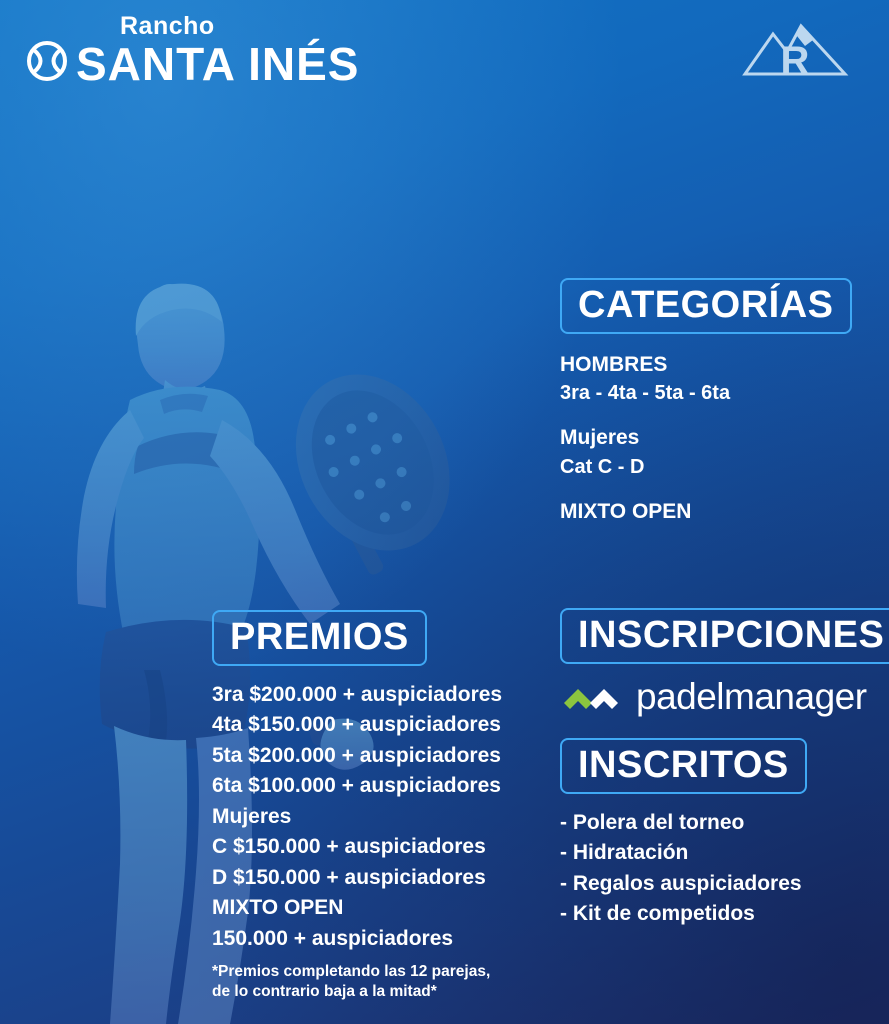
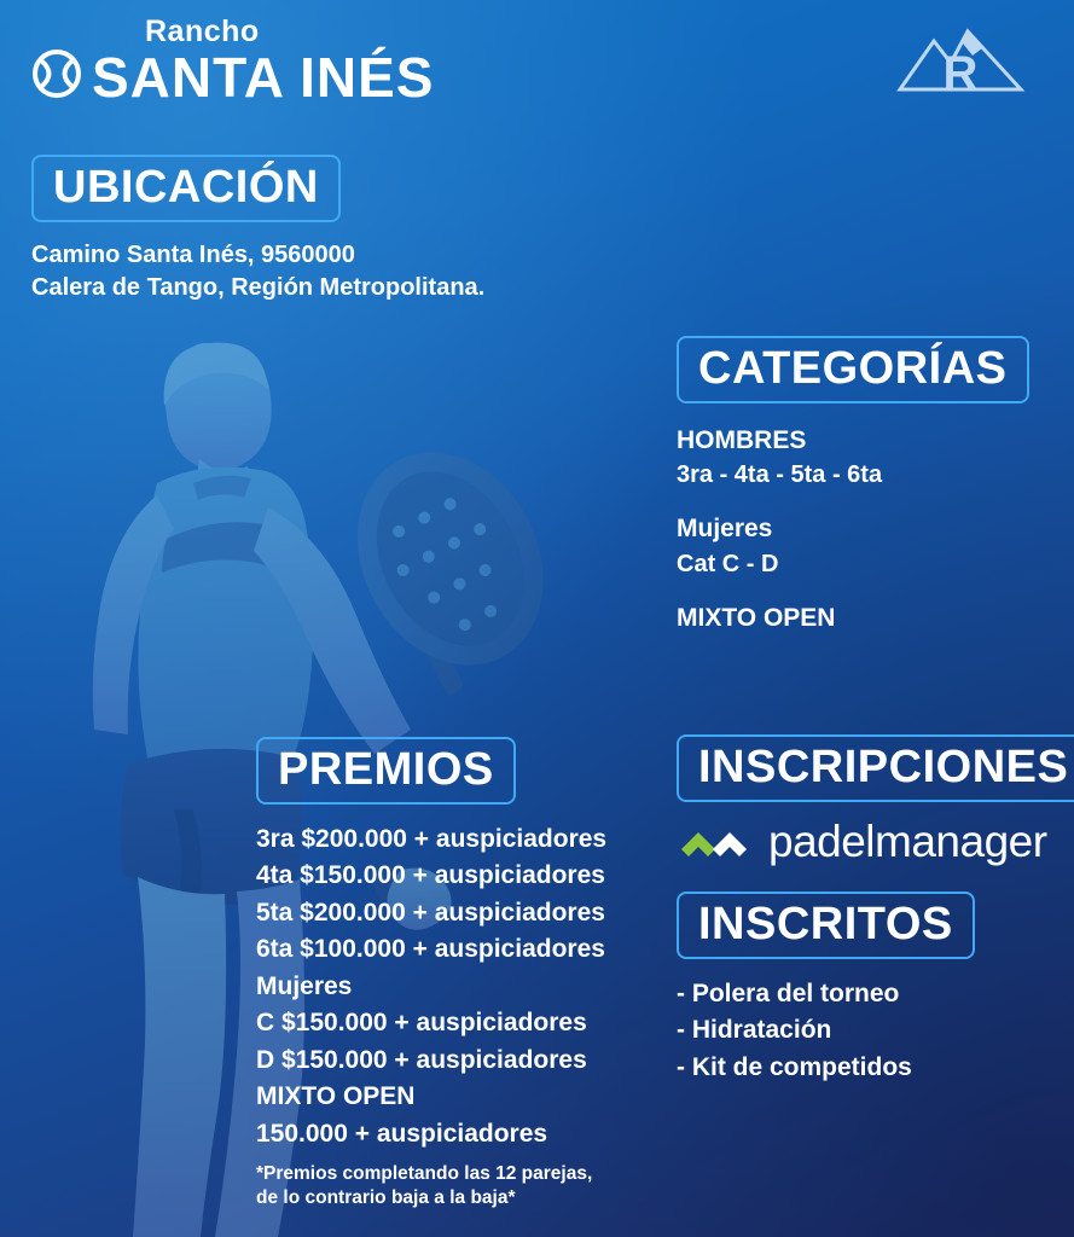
  Rancho
  SANTA INÉS
  R
+ UBICACIÓN
+ Camino Santa Inés, 9560000
+ Calera de Tango, Región Metropolitana.
  CATEGORÍAS
  HOMBRES
  3ra - 4ta - 5ta - 6ta
  Mujeres
  Cat C - D
  MIXTO OPEN
  PREMIOS
  3ra $200.000 + auspiciadores
  4ta $150.000 + auspiciadores
  5ta $200.000 + auspiciadores
  6ta $100.000 + auspiciadores
  Mujeres
  C $150.000 + auspiciadores
  D $150.000 + auspiciadores
  MIXTO OPEN
  150.000 + auspiciadores
  *Premios completando las 12 parejas,
- de lo contrario baja a la mitad*
+ de lo contrario baja a la baja*
  INSCRIPCIONES
  padelmanager
  INSCRITOS
  - Polera del torneo
  - Hidratación
- - Regalos auspiciadores
  - Kit de competidos
